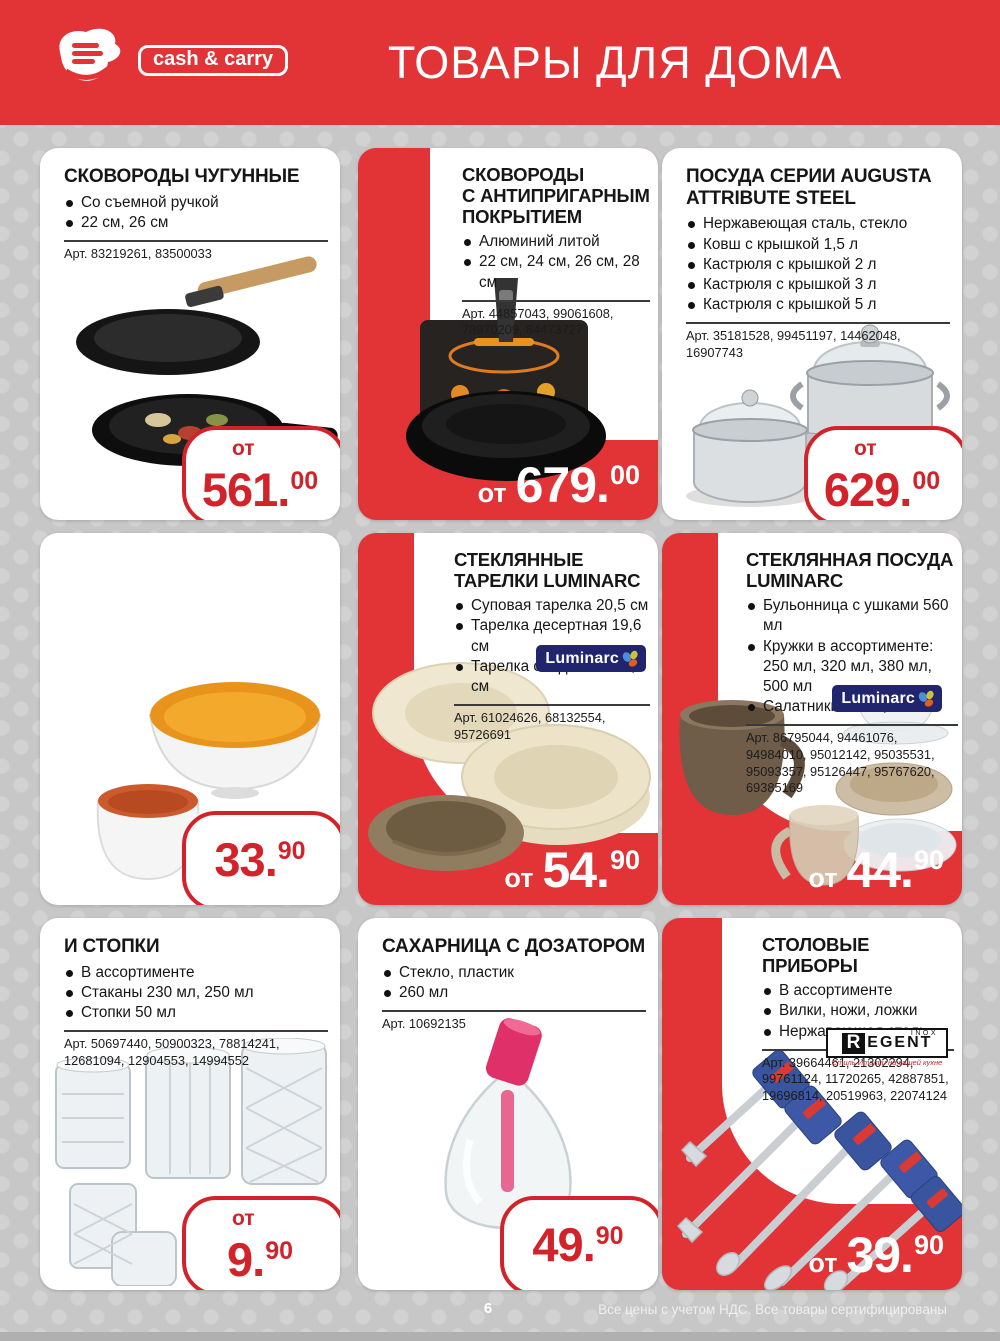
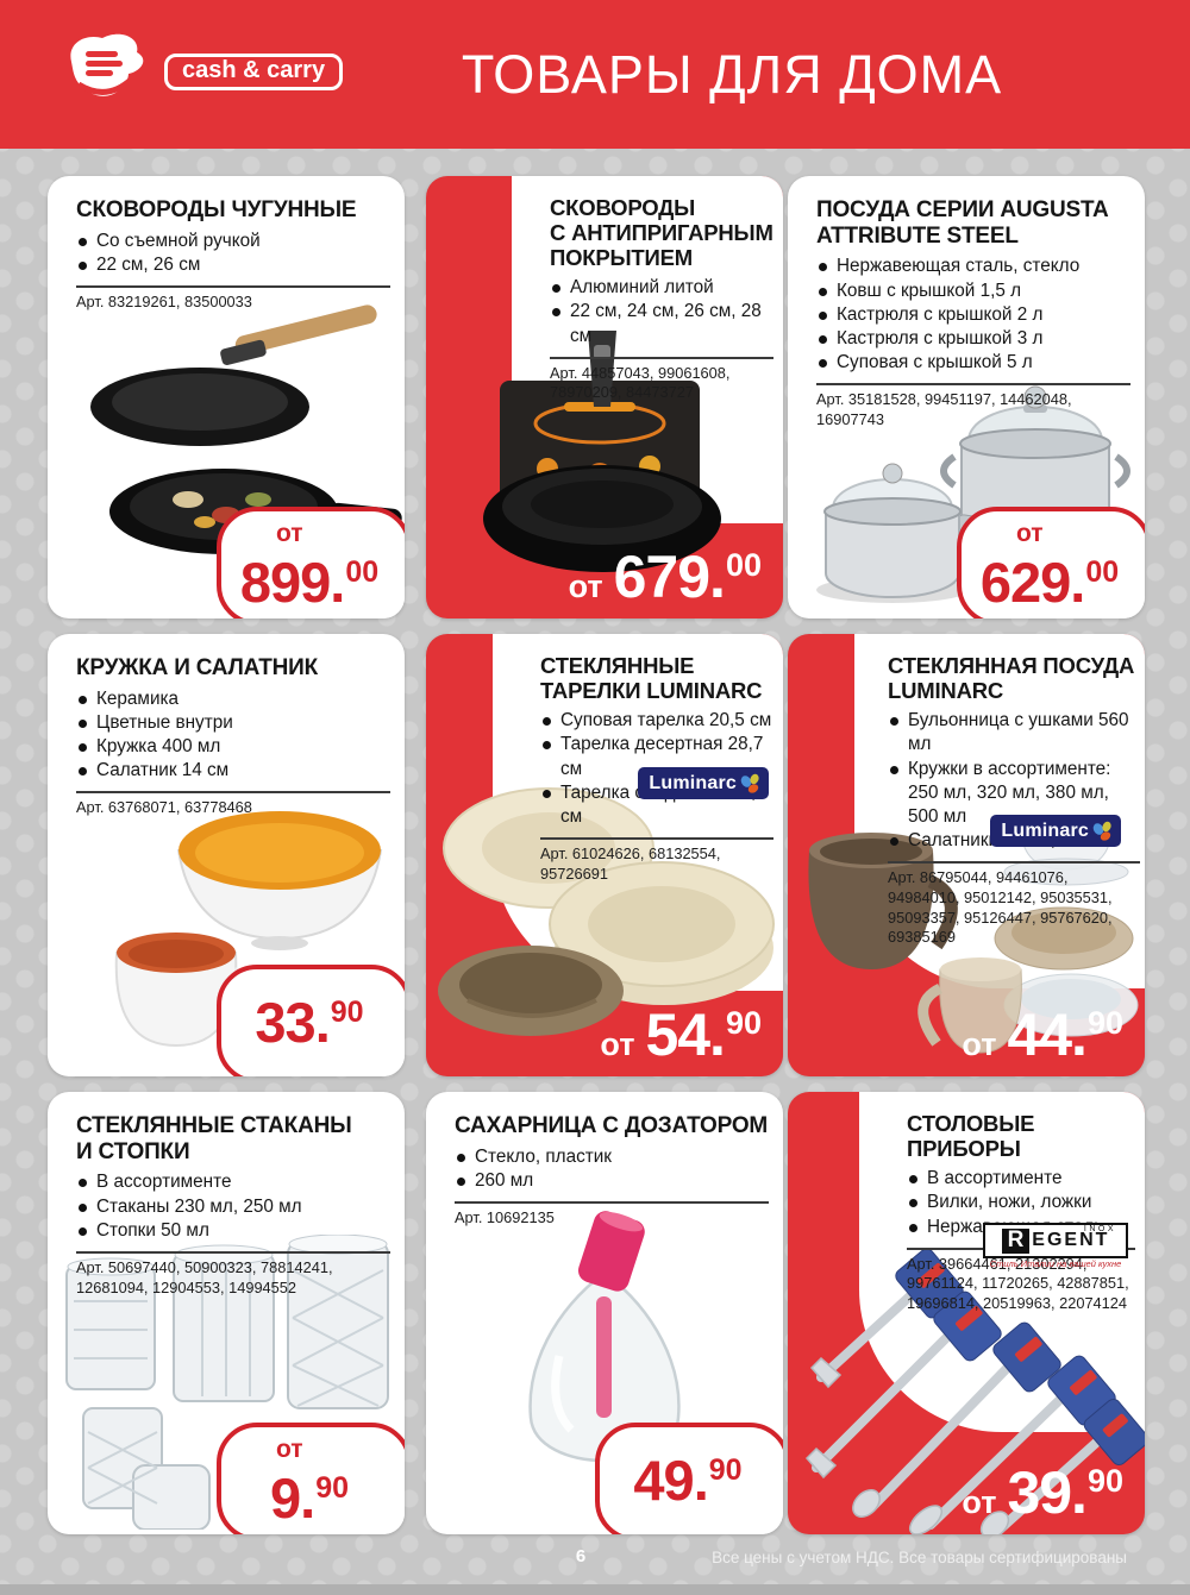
  cash & carry
  ТОВАРЫ ДЛЯ ДОМА
  СКОВОРОДЫ ЧУГУННЫЕ
  Со съемной ручкой
  22 см, 26 см
  Арт. 83219261, 83500033
  от
- 561.00
+ 899.00
  СКОВОРОДЫ
  С АНТИПРИГАРНЫМ
  ПОКРЫТИЕМ
  Алюминий литой
  22 см, 24 см, 26 см, 28 см
  от 679.00
  ПОСУДА СЕРИИ AUGUSTA
  ATTRIBUTE STEEL
  Нержавеющая сталь, стекло
  Ковш с крышкой 1,5 л
  Кастрюля с крышкой 2 л
  Кастрюля с крышкой 3 л
- Кастрюля с крышкой 5 л
+ Суповая с крышкой 5 л
  Арт. 35181528, 99451197, 14462048, 16907743
  от
  629.00
+ КРУЖКА И САЛАТНИК
+ Керамика
+ Цветные внутри
+ Кружка 400 мл
+ Салатник 14 см
+ Арт. 63768071, 63778468
  33.90
  СТЕКЛЯННЫЕ
  ТАРЕЛКИ LUMINARC
  Суповая тарелка 20,5 см
- Тарелка десертная 19,6 см
+ Тарелка десертная 28,7 см
  Арт. 61024626, 68132554, 95726691
  Luminarc
  от 54.90
  СТЕКЛЯННАЯ ПОСУДА
  LUMINARC
  Бульонница с ушками 560 мл
  Кружки в ассортименте: 250 мл, 320 мл, 380 мл, 500 мл
  Арт. 86795044, 94461076, 94984010, 95012142, 95035531, 95093357, 95126447, 95767620, 69385169
  Luminarc
  от 44.90
+ СТЕКЛЯННЫЕ СТАКАНЫ
  И СТОПКИ
  В ассортименте
  Стаканы 230 мл, 250 мл
  Стопки 50 мл
  Арт. 50697440, 50900323, 78814241, 12681094, 12904553, 14994552
  от
  9.90
  САХАРНИЦА С ДОЗАТОРОМ
  Стекло, пластик
  260 мл
  Арт. 10692135
  49.90
  СТОЛОВЫЕ ПРИБОРЫ
  В ассортименте
  Вилки, ножи, ложки
  Арт. 39664461, 21302294, 99761124, 11720265, 42887851, 19696814, 20519963, 22074124
  R
  EGENT
  Стиль Италии на вашей кухне
  от 39.90
  6
  Все цены с учетом НДС. Все товары сертифицированы
